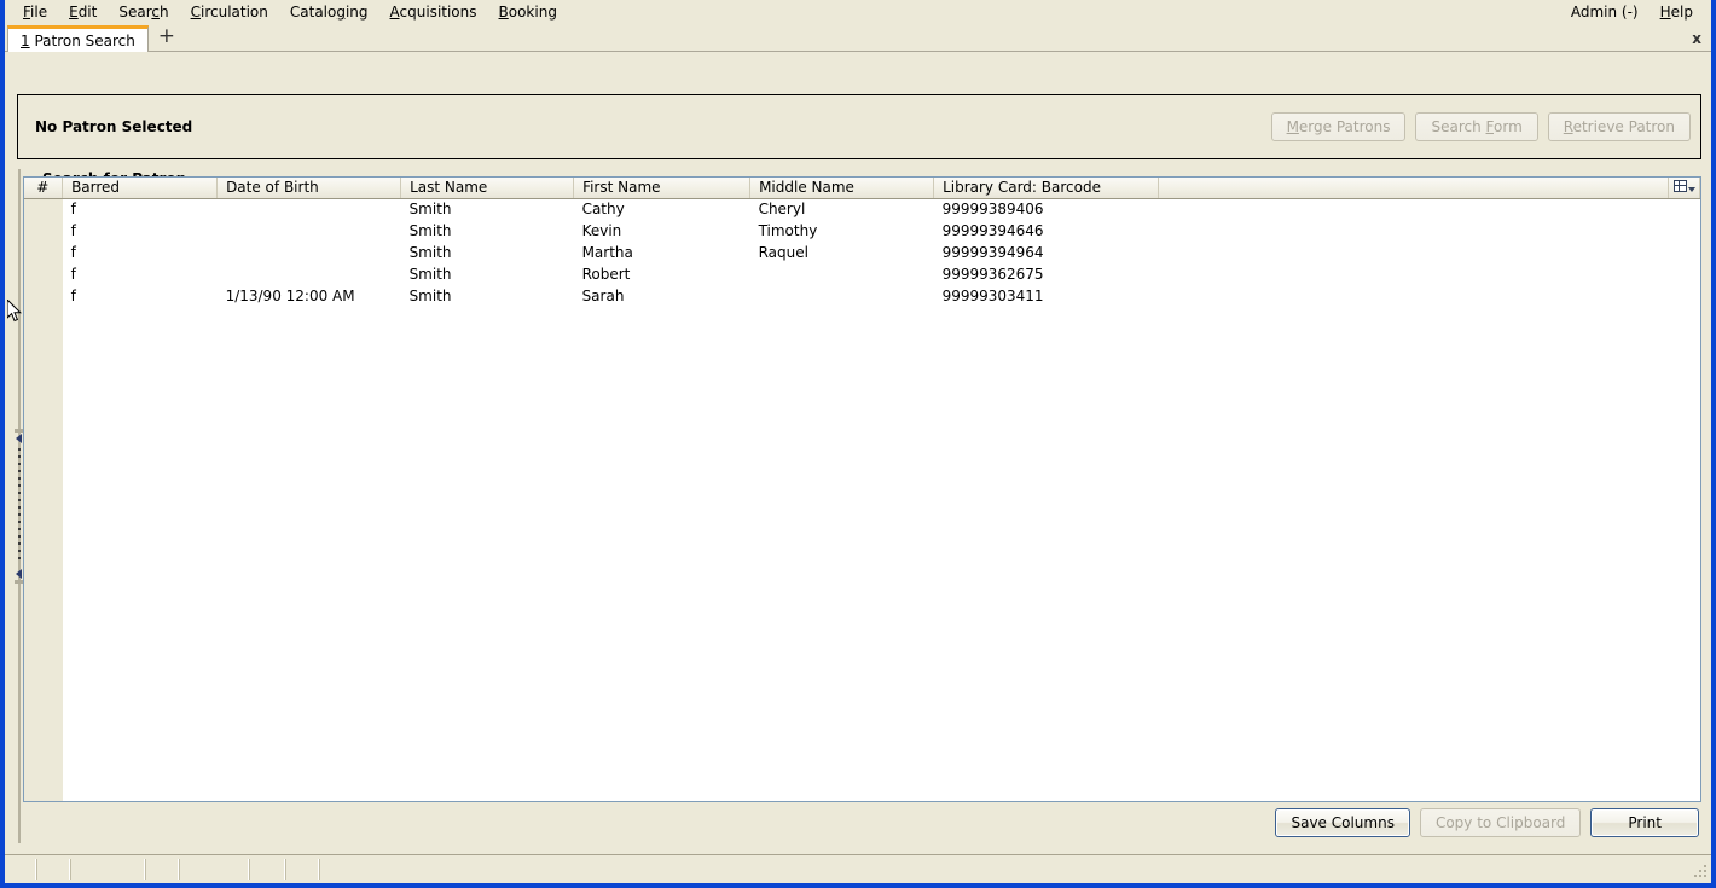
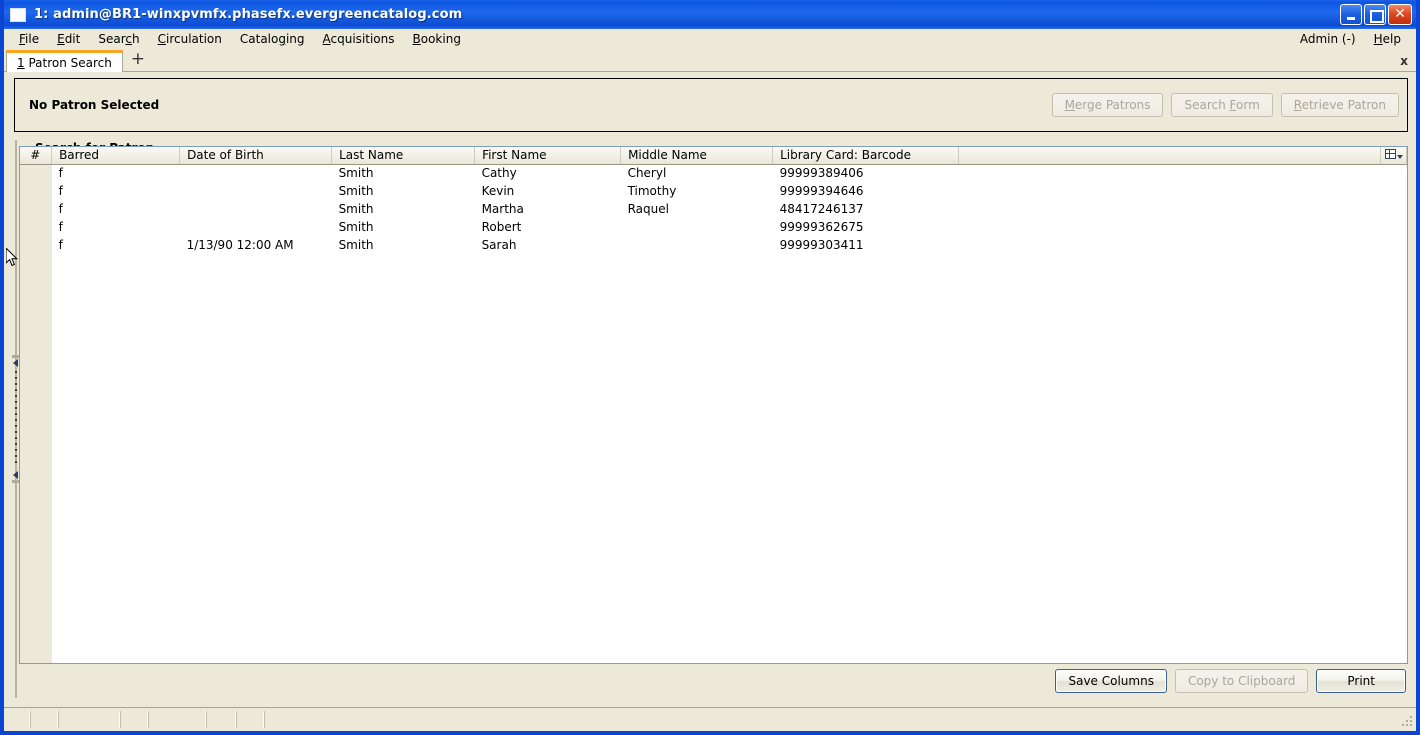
+ 1: admin@BR1-winxpvmfx.phasefx.evergreencatalog.com
+ ✕
  File
  Edit
  Search
  Circulation
  Cataloging
  Acquisitions
  Booking
  Admin (-)
  Help
  1
  Patron Search
  +
  x
  No Patron Selected
  Merge Patrons
  Search Form
  Retrieve Patron
  #	Barred	Date of Birth	Last Name	First Name	Middle Name	Library Card: Barcode
  	f		Smith	Cathy	Cheryl	99999389406
  	f		Smith	Kevin	Timothy	99999394646
- 	f		Smith	Martha	Raquel	99999394964
+ 	f		Smith	Martha	Raquel	48417246137
  	f		Smith	Robert		99999362675
  	f	1/13/90 12:00 AM	Smith	Sarah		99999303411
  Save Columns
  Copy to Clipboard
  Print
